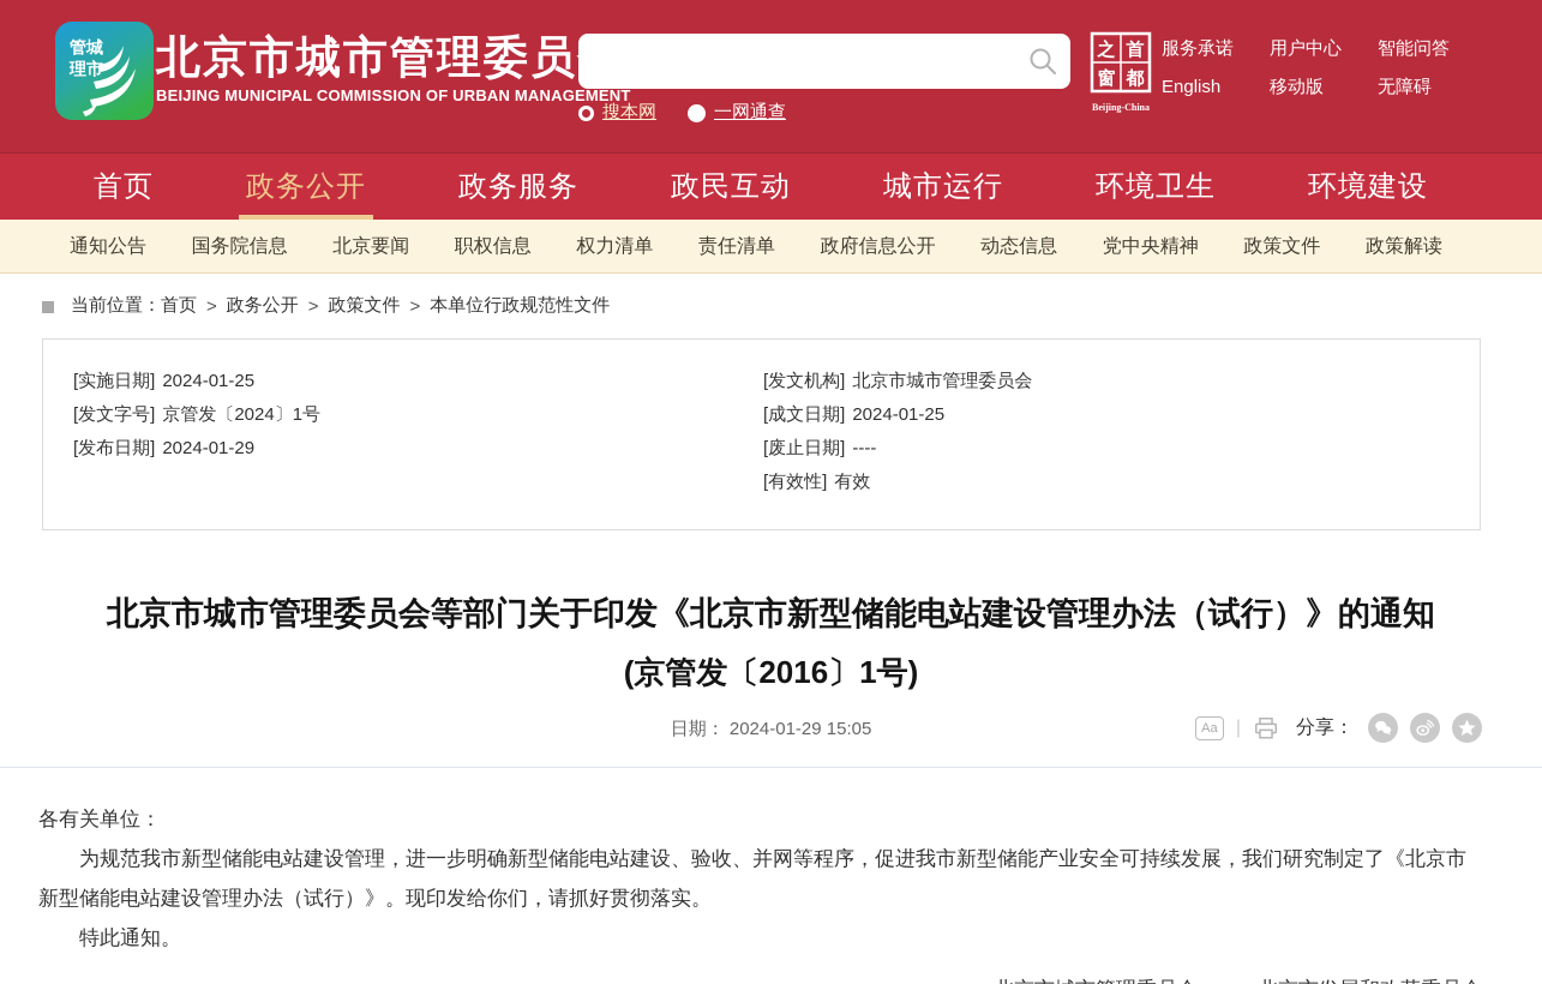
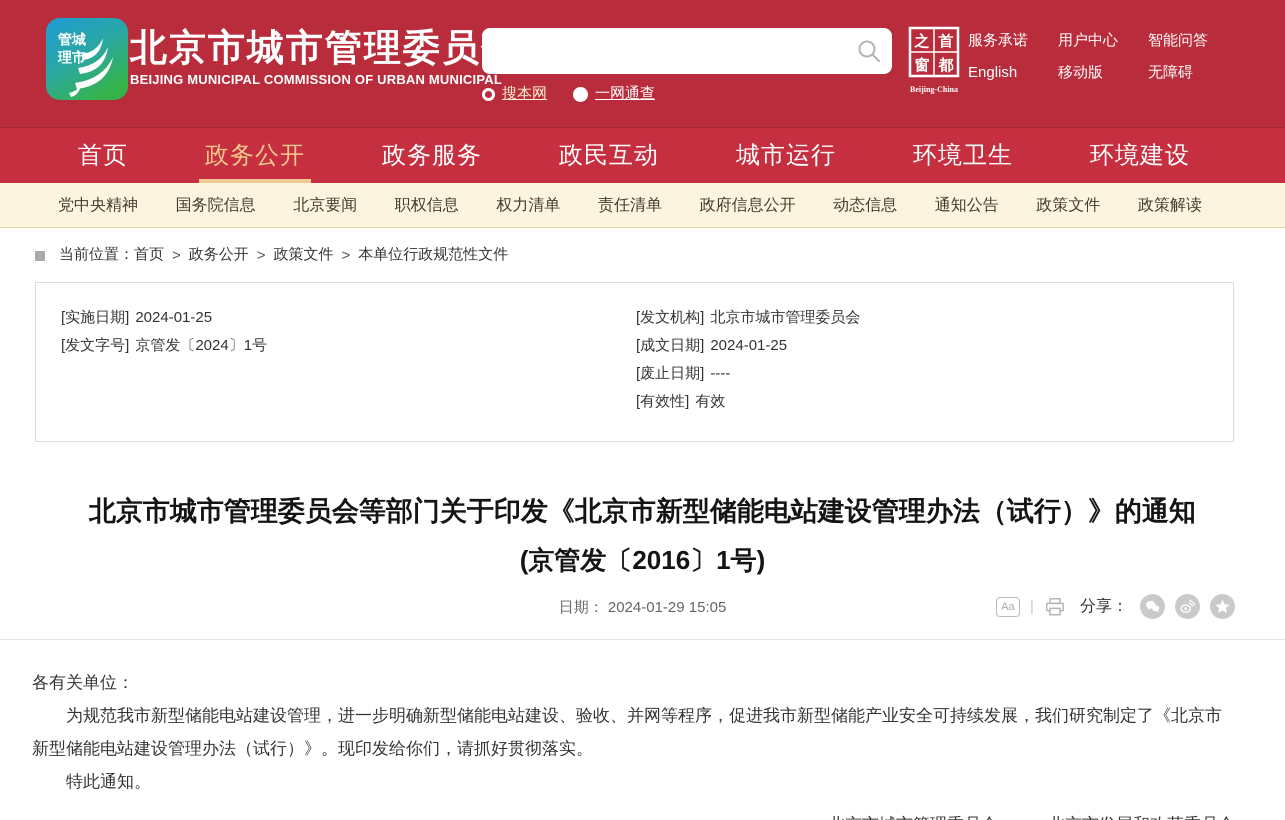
  管城
  理市
  北京市城市管理委员
- BEIJING MUNICIPAL COMMISSION OF URBAN MANAGEMENT
+ BEIJING MUNICIPAL COMMISSION OF URBAN MUNICIPAL
  搜本网
  一网通查
  之
  首
  窗
  都
  Beijing-China
  服务承诺
  用户中心
  智能问答
  English
  移动版
  无障碍
  首页
  政务公开
  政务服务
  政民互动
  城市运行
  环境卫生
  环境建设
- 通知公告
+ 党中央精神
  国务院信息
  北京要闻
  职权信息
  权力清单
  责任清单
  政府信息公开
  动态信息
- 党中央精神
+ 通知公告
  政策文件
  政策解读
  当前位置：
  首页
  >
  政务公开
  >
  政策文件
  >
  本单位行政规范性文件
  [实施日期] 2024-01-25
  [发文字号] 京管发〔2024〕1号
- [发布日期] 2024-01-29
  [发文机构] 北京市城市管理委员会
  [成文日期] 2024-01-25
  [废止日期] ----
  [有效性] 有效
  北京市城市管理委员会等部门关于印发《北京市新型储能电站建设管理办法（试行）》的通知
  (京管发〔2016〕1号)
  日期： 2024-01-29 15:05
  Aa
  |
  分享：
  各有关单位：
  为规范我市新型储能电站建设管理，进一步明确新型储能电站建设、验收、并网等程序，促进我市新型储能产业安全可持续发展，我们研究制定了《北京市新型储能电站建设管理办法（试行）》。现印发给你们，请抓好贯彻落实。
  特此通知。
